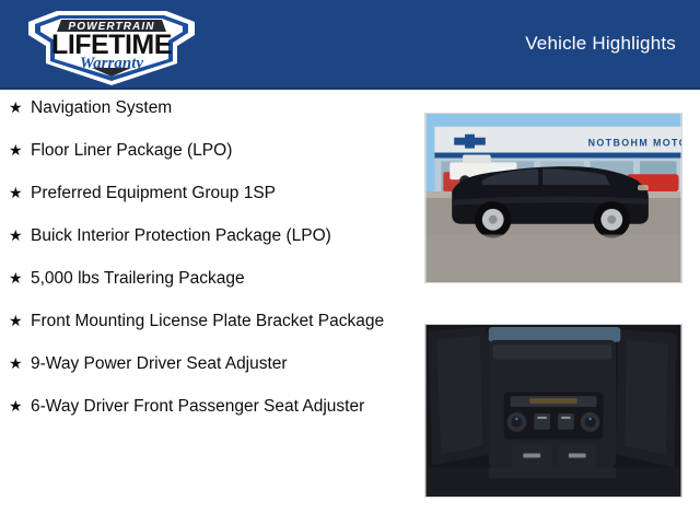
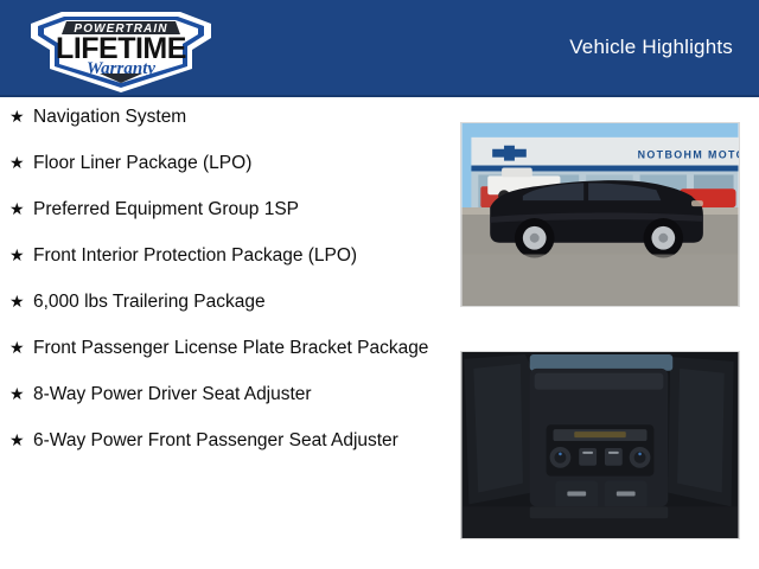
  POWERTRAIN
  LIFETIME
  Warranty
  Vehicle Highlights
  ★
  Navigation System
  ★
  Floor Liner Package (LPO)
  ★
  Preferred Equipment Group 1SP
  ★
- Buick Interior Protection Package (LPO)
+ Front Interior Protection Package (LPO)
  ★
- 5,000 lbs Trailering Package
+ 6,000 lbs Trailering Package
  ★
- Front Mounting License Plate Bracket Package
+ Front Passenger License Plate Bracket Package
  ★
- 9-Way Power Driver Seat Adjuster
+ 8-Way Power Driver Seat Adjuster
  ★
- 6-Way Driver Front Passenger Seat Adjuster
+ 6-Way Power Front Passenger Seat Adjuster
  NOTBOHM MOT
